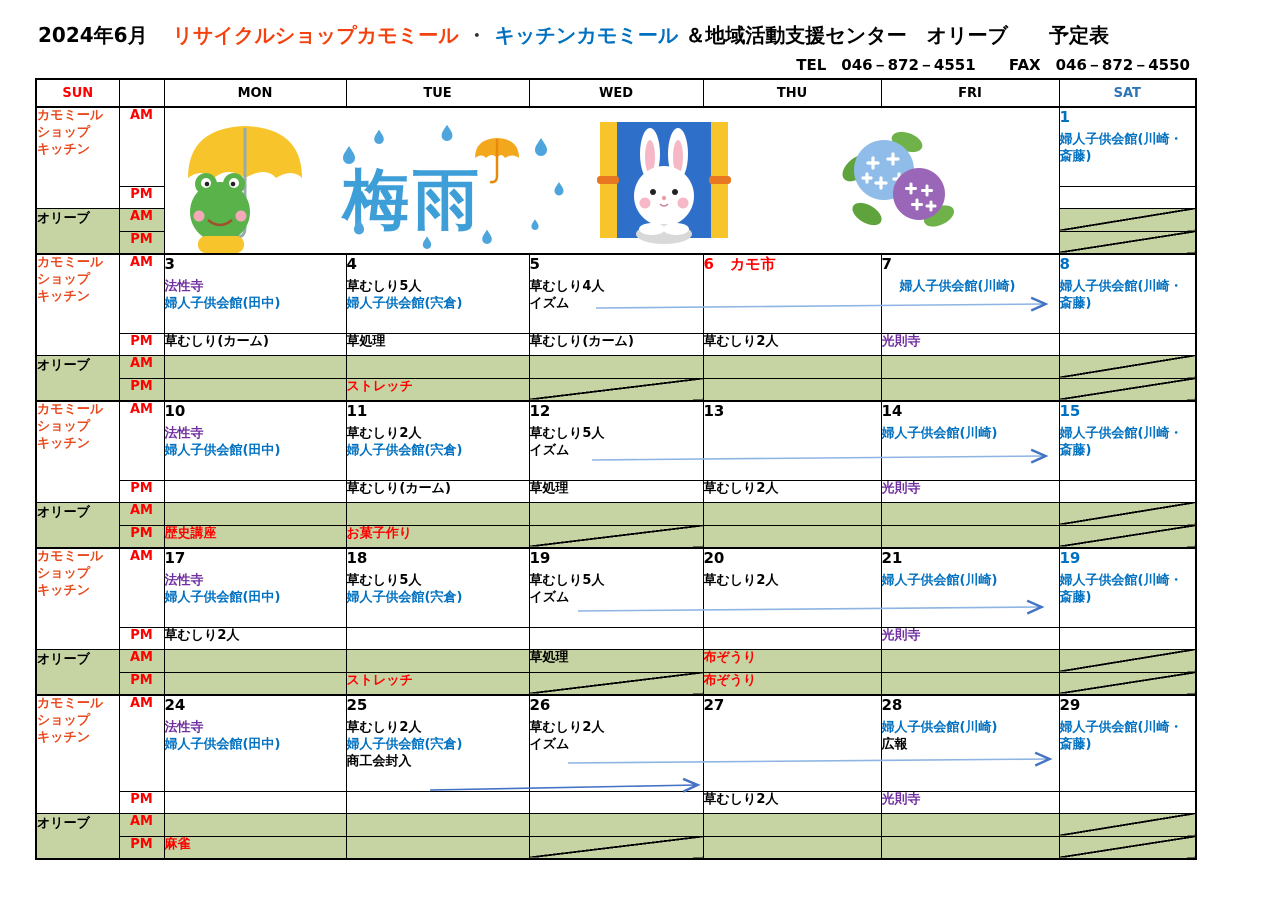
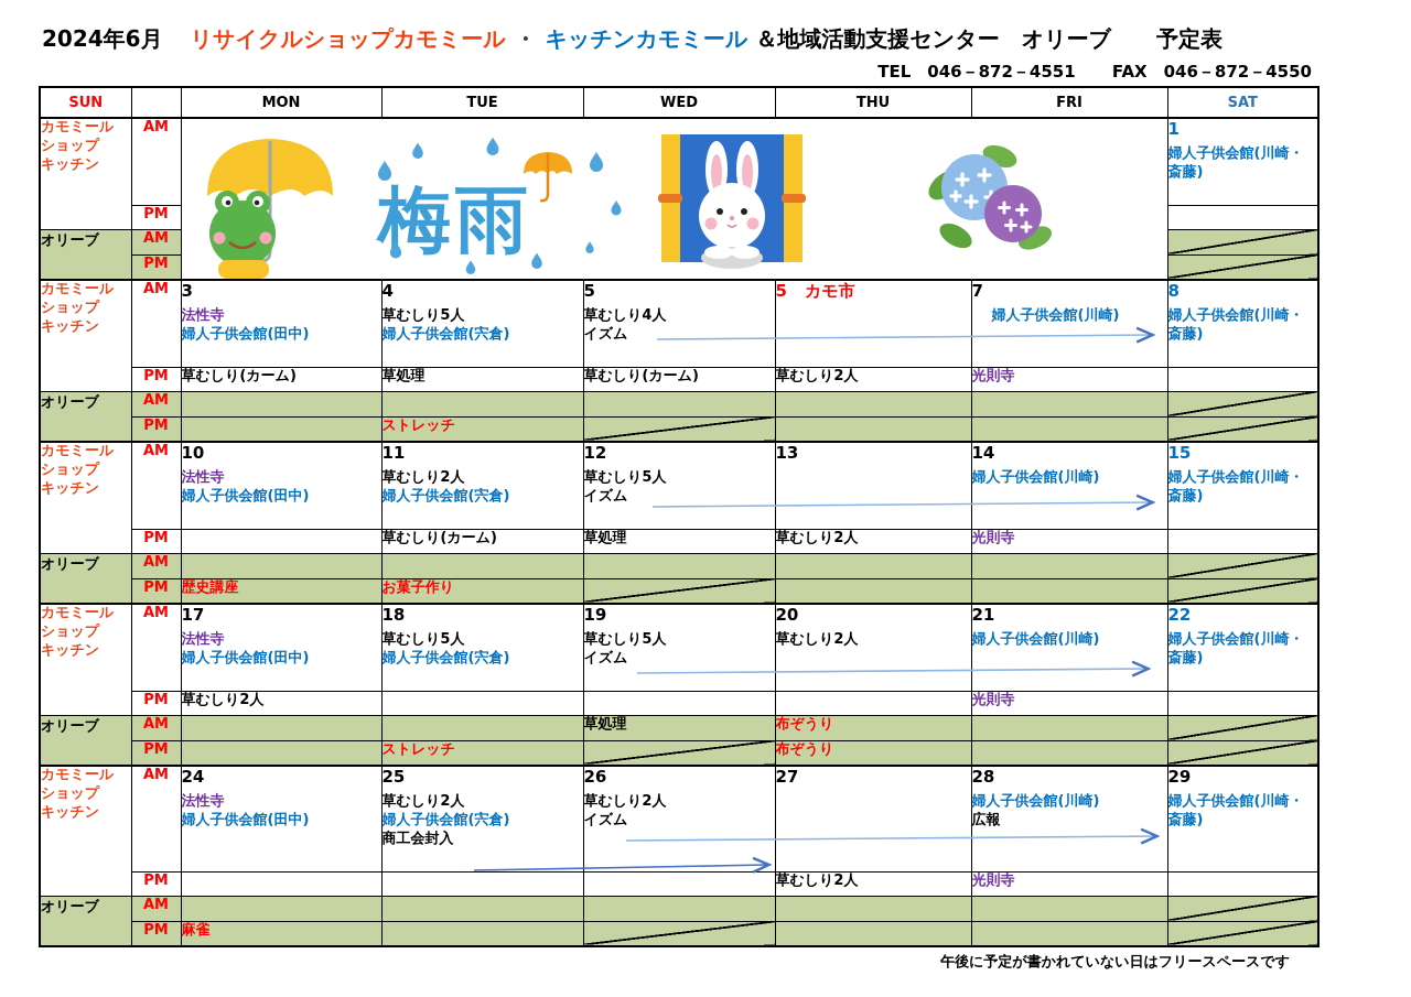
  2024年6月 リサイクルショップカモミール ・ キッチンカモミール ＆地域活動支援センター オリーブ 予定表
  TEL 046－872－4551 FAX 046－872－4550
  SUN		MON	TUE	WED	THU	FRI	SAT
  カモミールショップキッチン	AM	梅雨	1婦人子供会館(川崎・斎藤)
  PM
  オリーブ	AM
  PM
- カモミールショップキッチン	AM	3法性寺婦人子供会館(田中)	4草むしり5人婦人子供会館(宍倉)	5草むしり4人イズム	6 カモ市	7婦人子供会館(川崎)	8婦人子供会館(川崎・斎藤)
+ カモミールショップキッチン	AM	3法性寺婦人子供会館(田中)	4草むしり5人婦人子供会館(宍倉)	5草むしり4人イズム	5 カモ市	7婦人子供会館(川崎)	8婦人子供会館(川崎・斎藤)
  PM	草むしり(カーム)	草処理	草むしり(カーム)	草むしり2人	光則寺
  オリーブ	AM
  PM		ストレッチ
  カモミールショップキッチン	AM	10法性寺婦人子供会館(田中)	11草むしり2人婦人子供会館(宍倉)	12草むしり5人イズム	13	14婦人子供会館(川崎)	15婦人子供会館(川崎・斎藤)
  PM		草むしり(カーム)	草処理	草むしり2人	光則寺
  オリーブ	AM
  PM	歴史講座	お菓子作り
- カモミールショップキッチン	AM	17法性寺婦人子供会館(田中)	18草むしり5人婦人子供会館(宍倉)	19草むしり5人イズム	20草むしり2人	21婦人子供会館(川崎)	19婦人子供会館(川崎・斎藤)
+ カモミールショップキッチン	AM	17法性寺婦人子供会館(田中)	18草むしり5人婦人子供会館(宍倉)	19草むしり5人イズム	20草むしり2人	21婦人子供会館(川崎)	22婦人子供会館(川崎・斎藤)
  PM	草むしり2人				光則寺
  オリーブ	AM			草処理	布ぞうり
  PM		ストレッチ		布ぞうり
  カモミールショップキッチン	AM	24法性寺婦人子供会館(田中)	25草むしり2人婦人子供会館(宍倉)商工会封入	26草むしり2人イズム	27	28婦人子供会館(川崎)広報	29婦人子供会館(川崎・斎藤)
  PM				草むしり2人	光則寺
  オリーブ	AM
  PM	麻雀
+ 午後に予定が書かれていない日はフリースペースです
